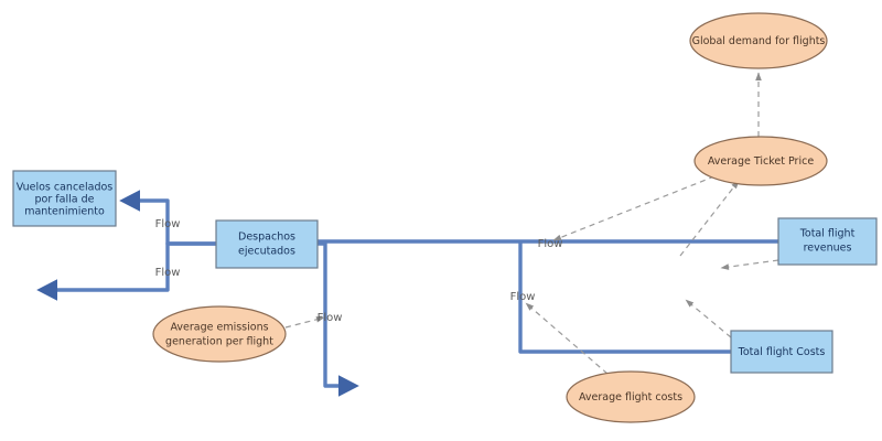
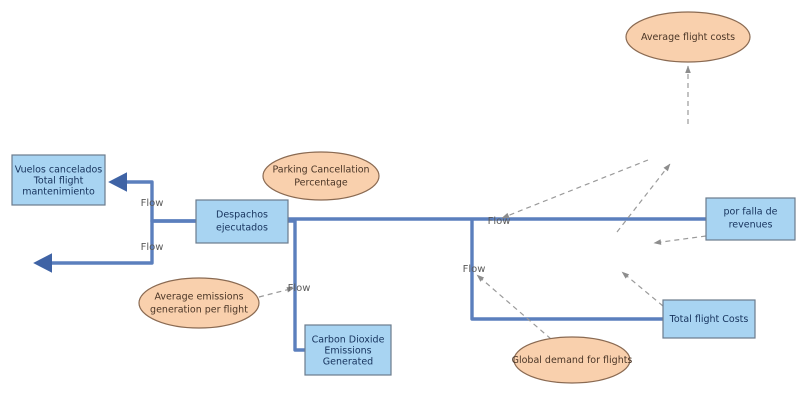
  Vuelos cancelados
- por falla de
+ Total flight
  mantenimiento
  Despachos
  ejecutados
+ Carbon Dioxide
+ Emissions
+ Generated
- Total flight
+ por falla de
  revenues
  Total flight Costs
+ Parking Cancellation
+ Percentage
  Average emissions
  generation per flight
- Global demand for flights
+ Average flight costs
- Average Ticket Price
- Average flight costs
+ Global demand for flights
  Flow
  Flow
  Flow
  Flow
  Flow
